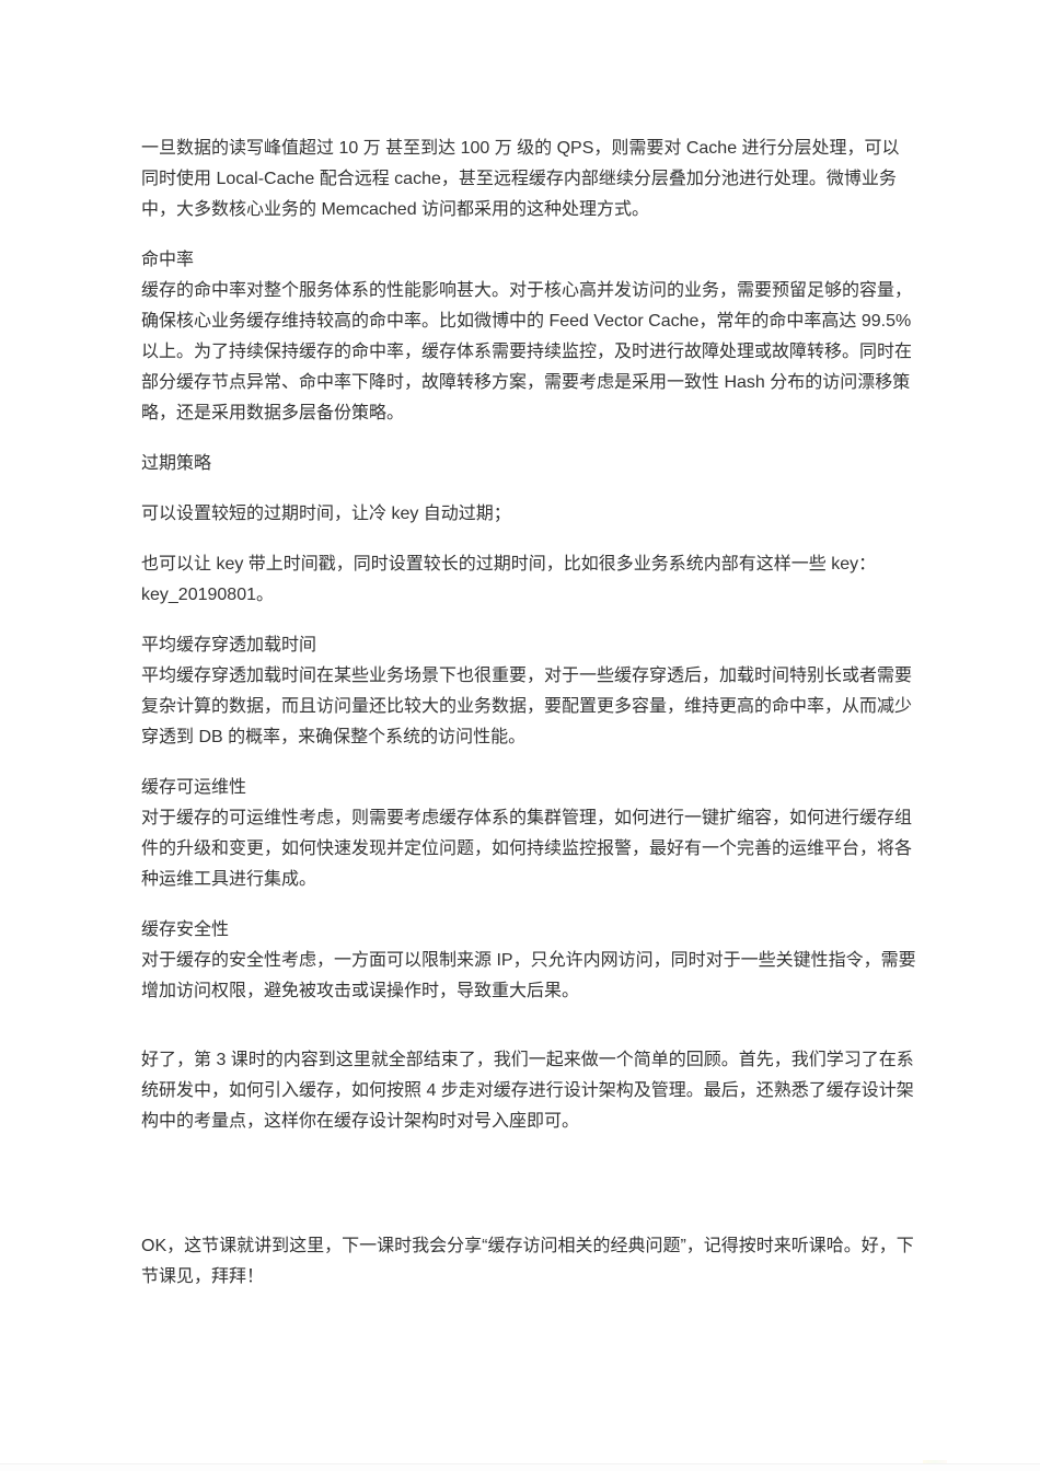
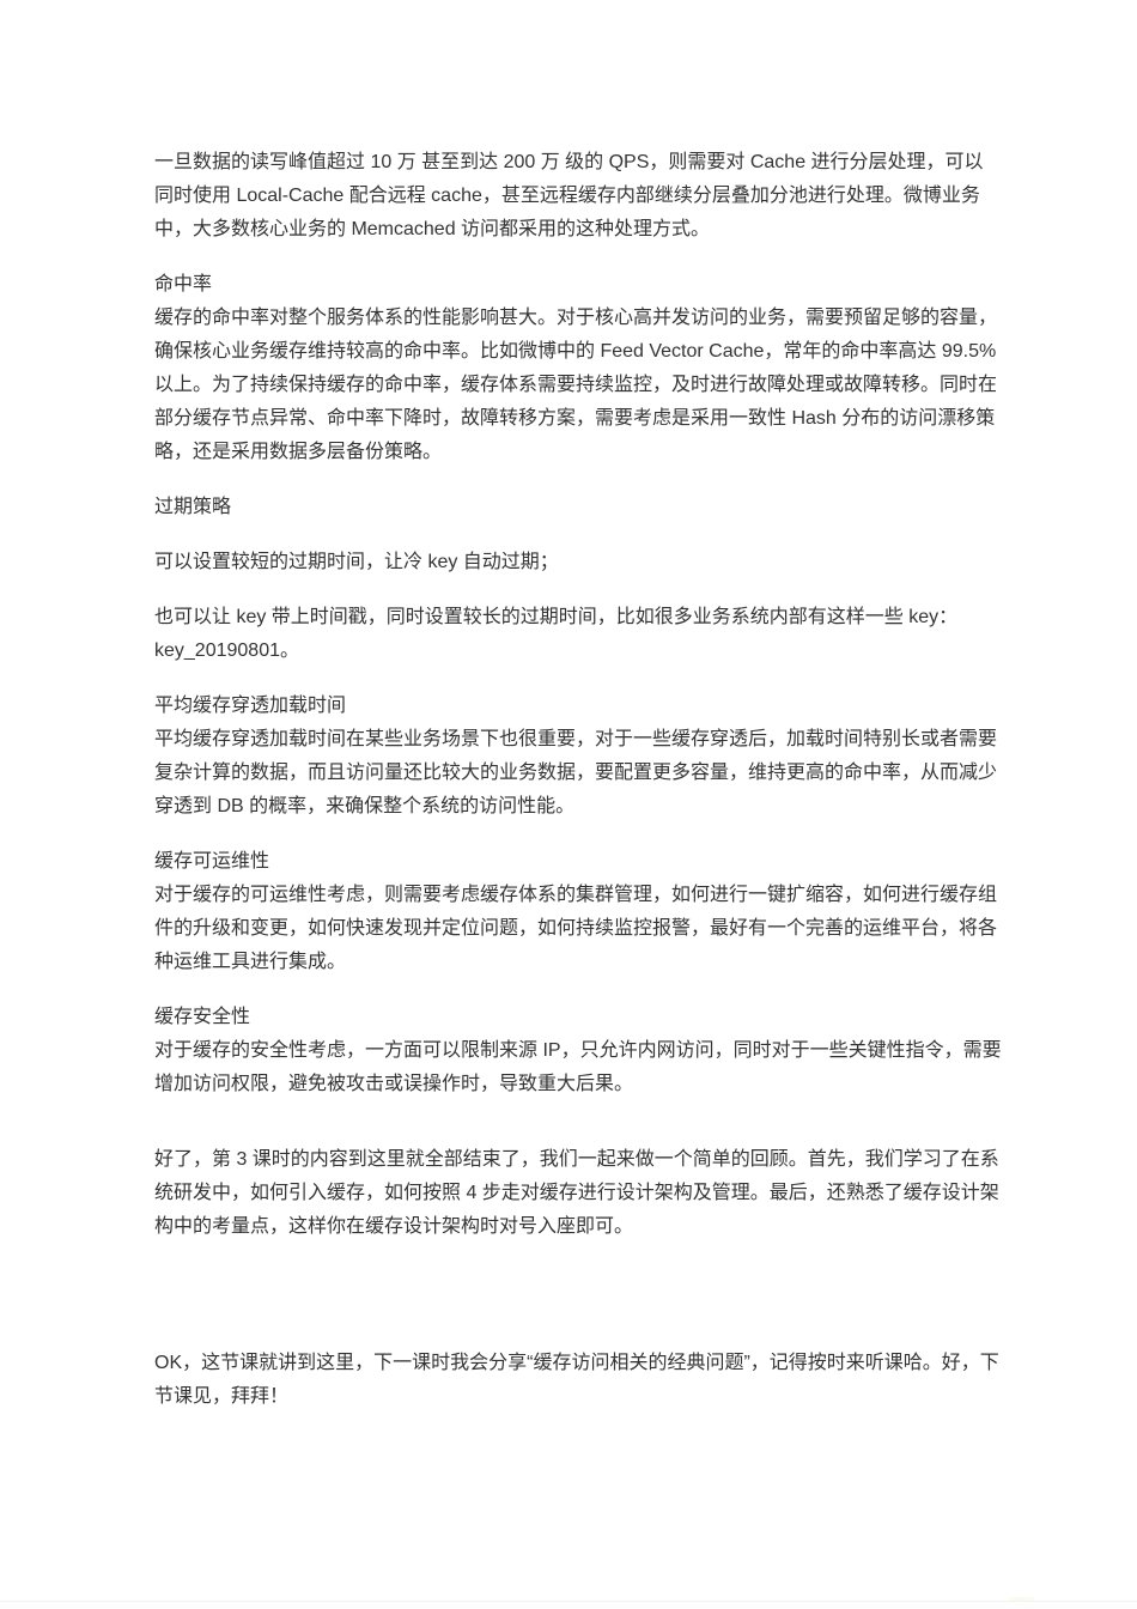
- 一旦数据的读写峰值超过 10 万 甚至到达 100 万 级的 QPS，则需要对 Cache 进行分层处理，可以同时使用 Local-Cache 配合远程 cache，甚至远程缓存内部继续分层叠加分池进行处理。微博业务中，大多数核心业务的 Memcached 访问都采用的这种处理方式。
+ 一旦数据的读写峰值超过 10 万 甚至到达 200 万 级的 QPS，则需要对 Cache 进行分层处理，可以同时使用 Local-Cache 配合远程 cache，甚至远程缓存内部继续分层叠加分池进行处理。微博业务中，大多数核心业务的 Memcached 访问都采用的这种处理方式。
  命中率
  缓存的命中率对整个服务体系的性能影响甚大。对于核心高并发访问的业务，需要预留足够的容量，确保核心业务缓存维持较高的命中率。比如微博中的 Feed Vector Cache，常年的命中率高达 99.5% 以上。为了持续保持缓存的命中率，缓存体系需要持续监控，及时进行故障处理或故障转移。同时在部分缓存节点异常、命中率下降时，故障转移方案，需要考虑是采用一致性 Hash 分布的访问漂移策略，还是采用数据多层备份策略。
  过期策略
  可以设置较短的过期时间，让冷 key 自动过期；
  也可以让 key 带上时间戳，同时设置较长的过期时间，比如很多业务系统内部有这样一些 key：key_20190801。
  平均缓存穿透加载时间
  平均缓存穿透加载时间在某些业务场景下也很重要，对于一些缓存穿透后，加载时间特别长或者需要复杂计算的数据，而且访问量还比较大的业务数据，要配置更多容量，维持更高的命中率，从而减少穿透到 DB 的概率，来确保整个系统的访问性能。
  缓存可运维性
  对于缓存的可运维性考虑，则需要考虑缓存体系的集群管理，如何进行一键扩缩容，如何进行缓存组件的升级和变更，如何快速发现并定位问题，如何持续监控报警，最好有一个完善的运维平台，将各种运维工具进行集成。
  缓存安全性
  对于缓存的安全性考虑，一方面可以限制来源 IP，只允许内网访问，同时对于一些关键性指令，需要增加访问权限，避免被攻击或误操作时，导致重大后果。
  好了，第 3 课时的内容到这里就全部结束了，我们一起来做一个简单的回顾。首先，我们学习了在系统研发中，如何引入缓存，如何按照 4 步走对缓存进行设计架构及管理。最后，还熟悉了缓存设计架构中的考量点，这样你在缓存设计架构时对号入座即可。
  OK，这节课就讲到这里，下一课时我会分享“缓存访问相关的经典问题”，记得按时来听课哈。好，下节课见，拜拜！
